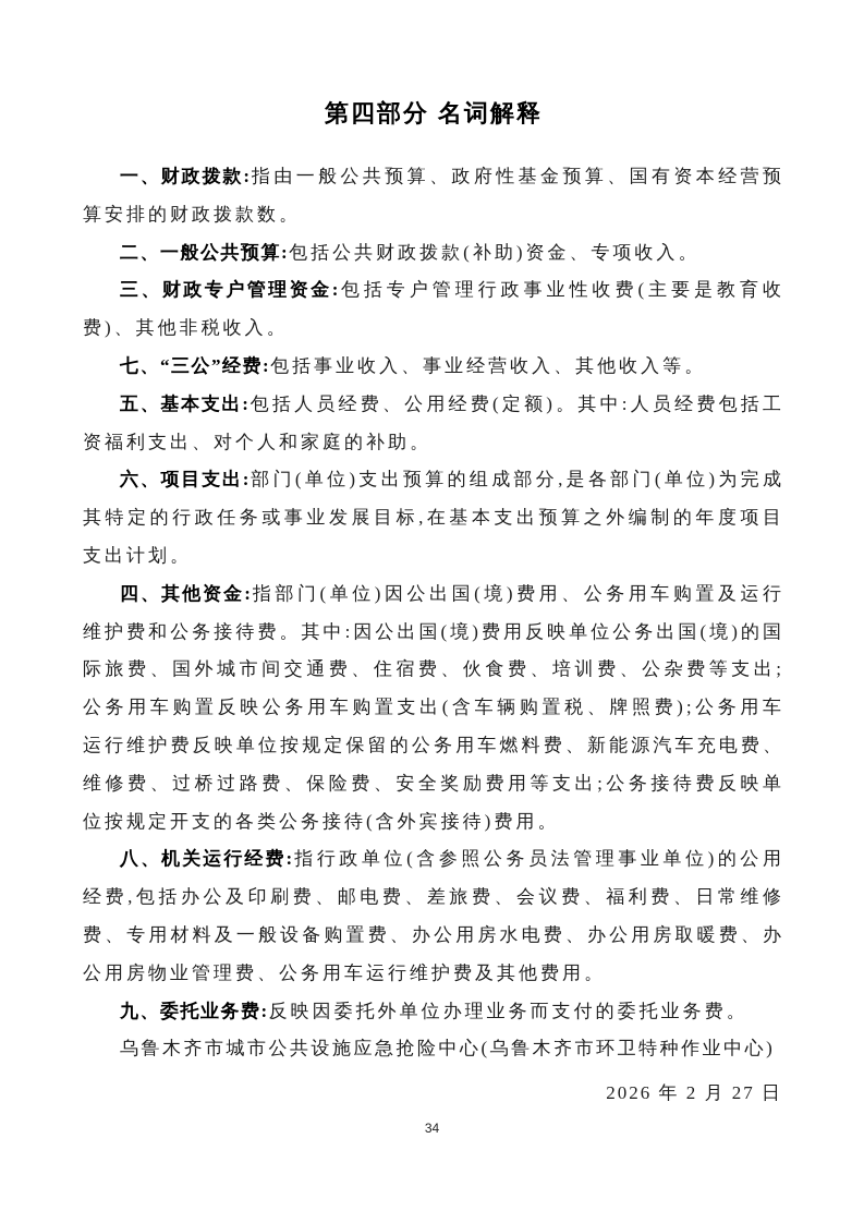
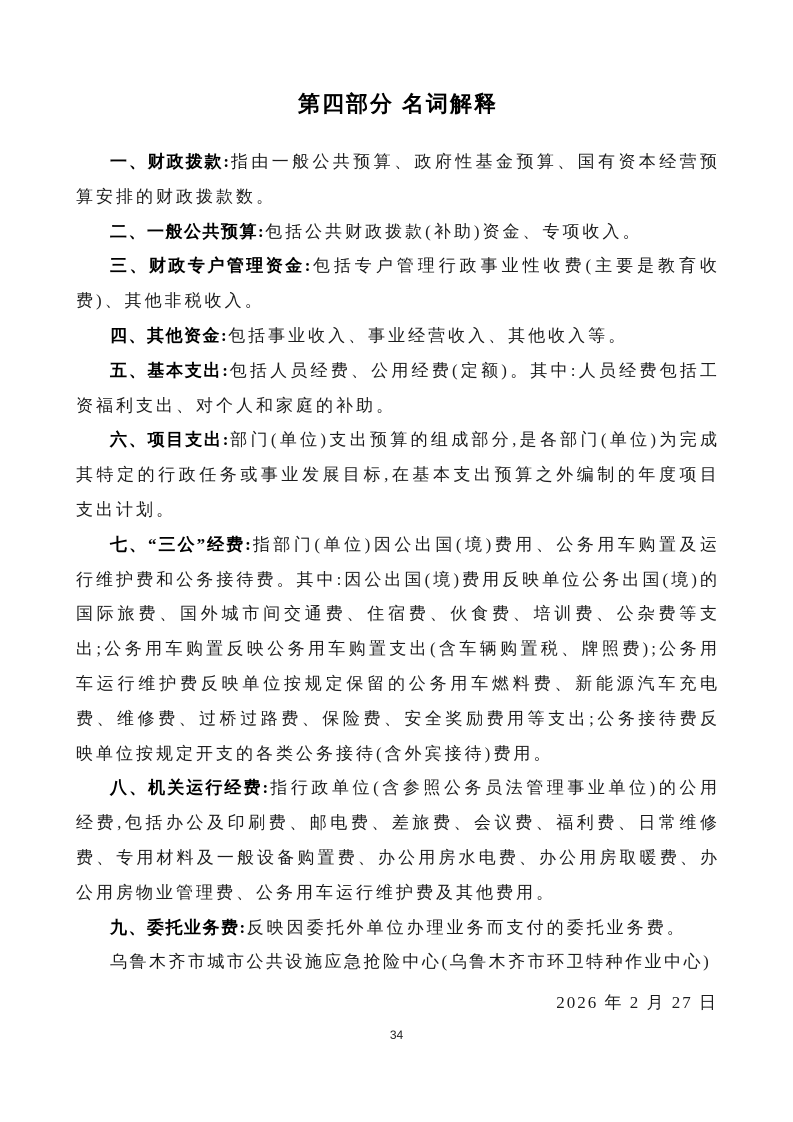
  第四部分 名词解释
  一、财政拨款:指由一般公共预算、政府性基金预算、国有资本经营预算安排的财政拨款数。
  二、一般公共预算:包括公共财政拨款(补助)资金、专项收入。
  三、财政专户管理资金:包括专户管理行政事业性收费(主要是教育收费)、其他非税收入。
- 七、“三公”经费:包括事业收入、事业经营收入、其他收入等。
+ 四、其他资金:包括事业收入、事业经营收入、其他收入等。
  五、基本支出:包括人员经费、公用经费(定额)。其中:人员经费包括工资福利支出、对个人和家庭的补助。
  六、项目支出:部门(单位)支出预算的组成部分,是各部门(单位)为完成其特定的行政任务或事业发展目标,在基本支出预算之外编制的年度项目支出计划。
- 四、其他资金:指部门(单位)因公出国(境)费用、公务用车购置及运行维护费和公务接待费。其中:因公出国(境)费用反映单位公务出国(境)的国际旅费、国外城市间交通费、住宿费、伙食费、培训费、公杂费等支出;公务用车购置反映公务用车购置支出(含车辆购置税、牌照费);公务用车运行维护费反映单位按规定保留的公务用车燃料费、新能源汽车充电费、维修费、过桥过路费、保险费、安全奖励费用等支出;公务接待费反映单位按规定开支的各类公务接待(含外宾接待)费用。
+ 七、“三公”经费:指部门(单位)因公出国(境)费用、公务用车购置及运行维护费和公务接待费。其中:因公出国(境)费用反映单位公务出国(境)的国际旅费、国外城市间交通费、住宿费、伙食费、培训费、公杂费等支出;公务用车购置反映公务用车购置支出(含车辆购置税、牌照费);公务用车运行维护费反映单位按规定保留的公务用车燃料费、新能源汽车充电费、维修费、过桥过路费、保险费、安全奖励费用等支出;公务接待费反映单位按规定开支的各类公务接待(含外宾接待)费用。
  八、机关运行经费:指行政单位(含参照公务员法管理事业单位)的公用经费,包括办公及印刷费、邮电费、差旅费、会议费、福利费、日常维修费、专用材料及一般设备购置费、办公用房水电费、办公用房取暖费、办公用房物业管理费、公务用车运行维护费及其他费用。
  九、委托业务费:反映因委托外单位办理业务而支付的委托业务费。
  乌鲁木齐市城市公共设施应急抢险中心(乌鲁木齐市环卫特种作业中心)
  2026 年 2 月 27 日
  34
